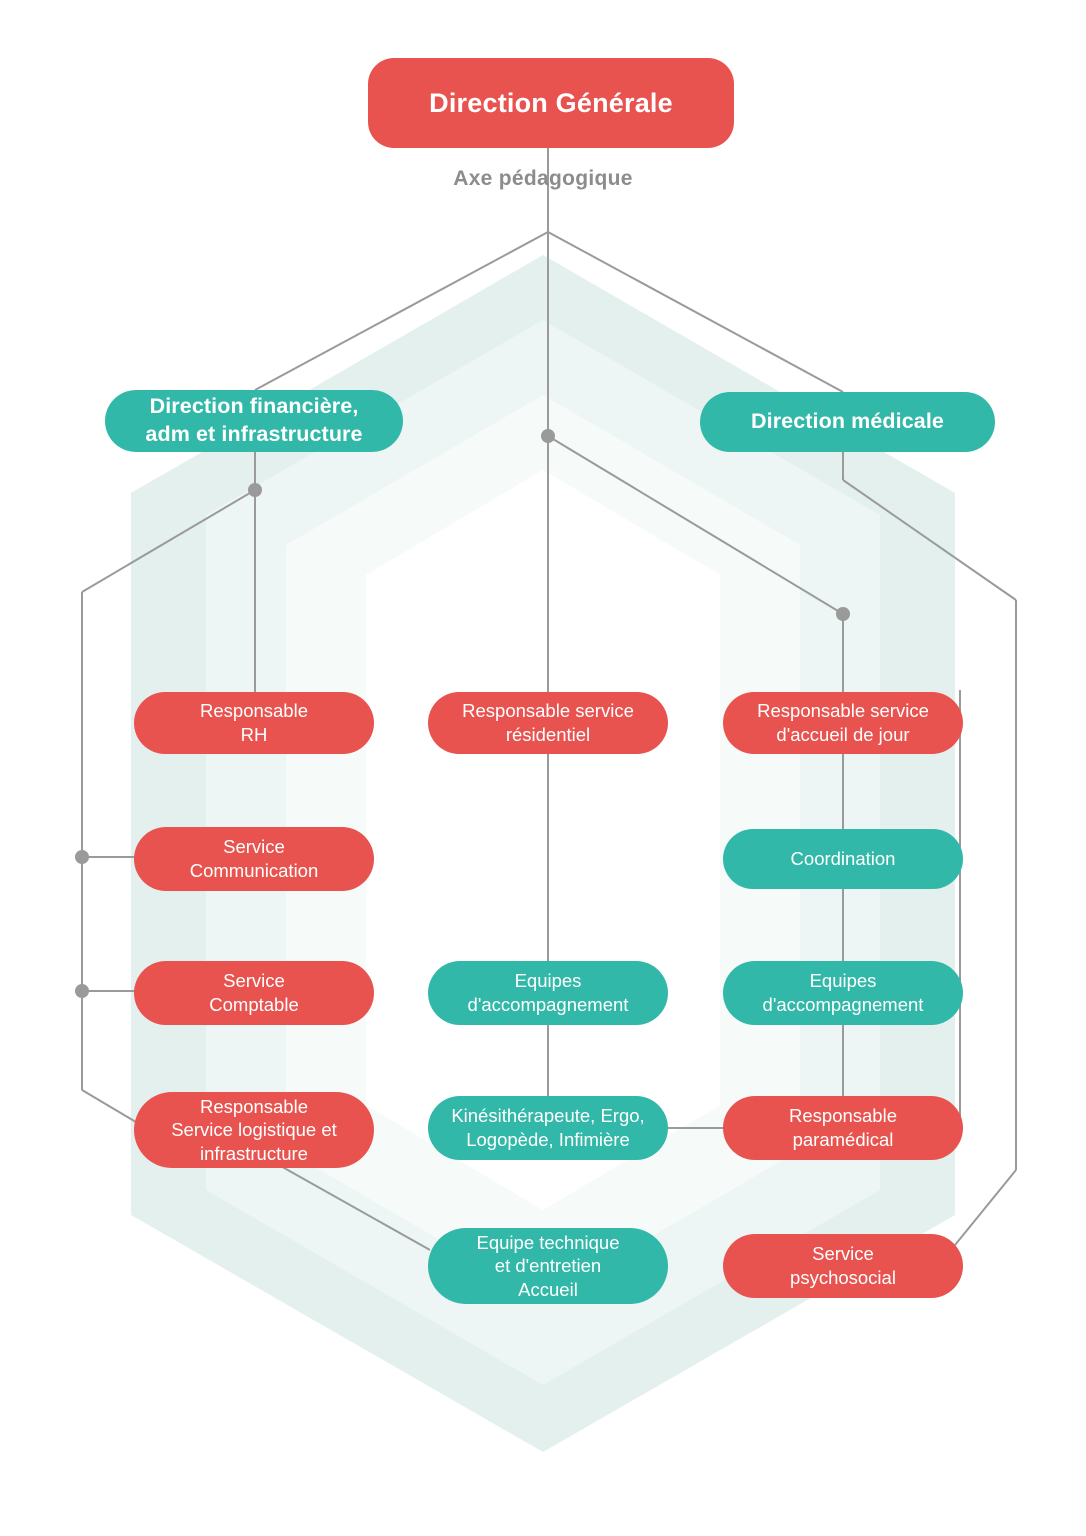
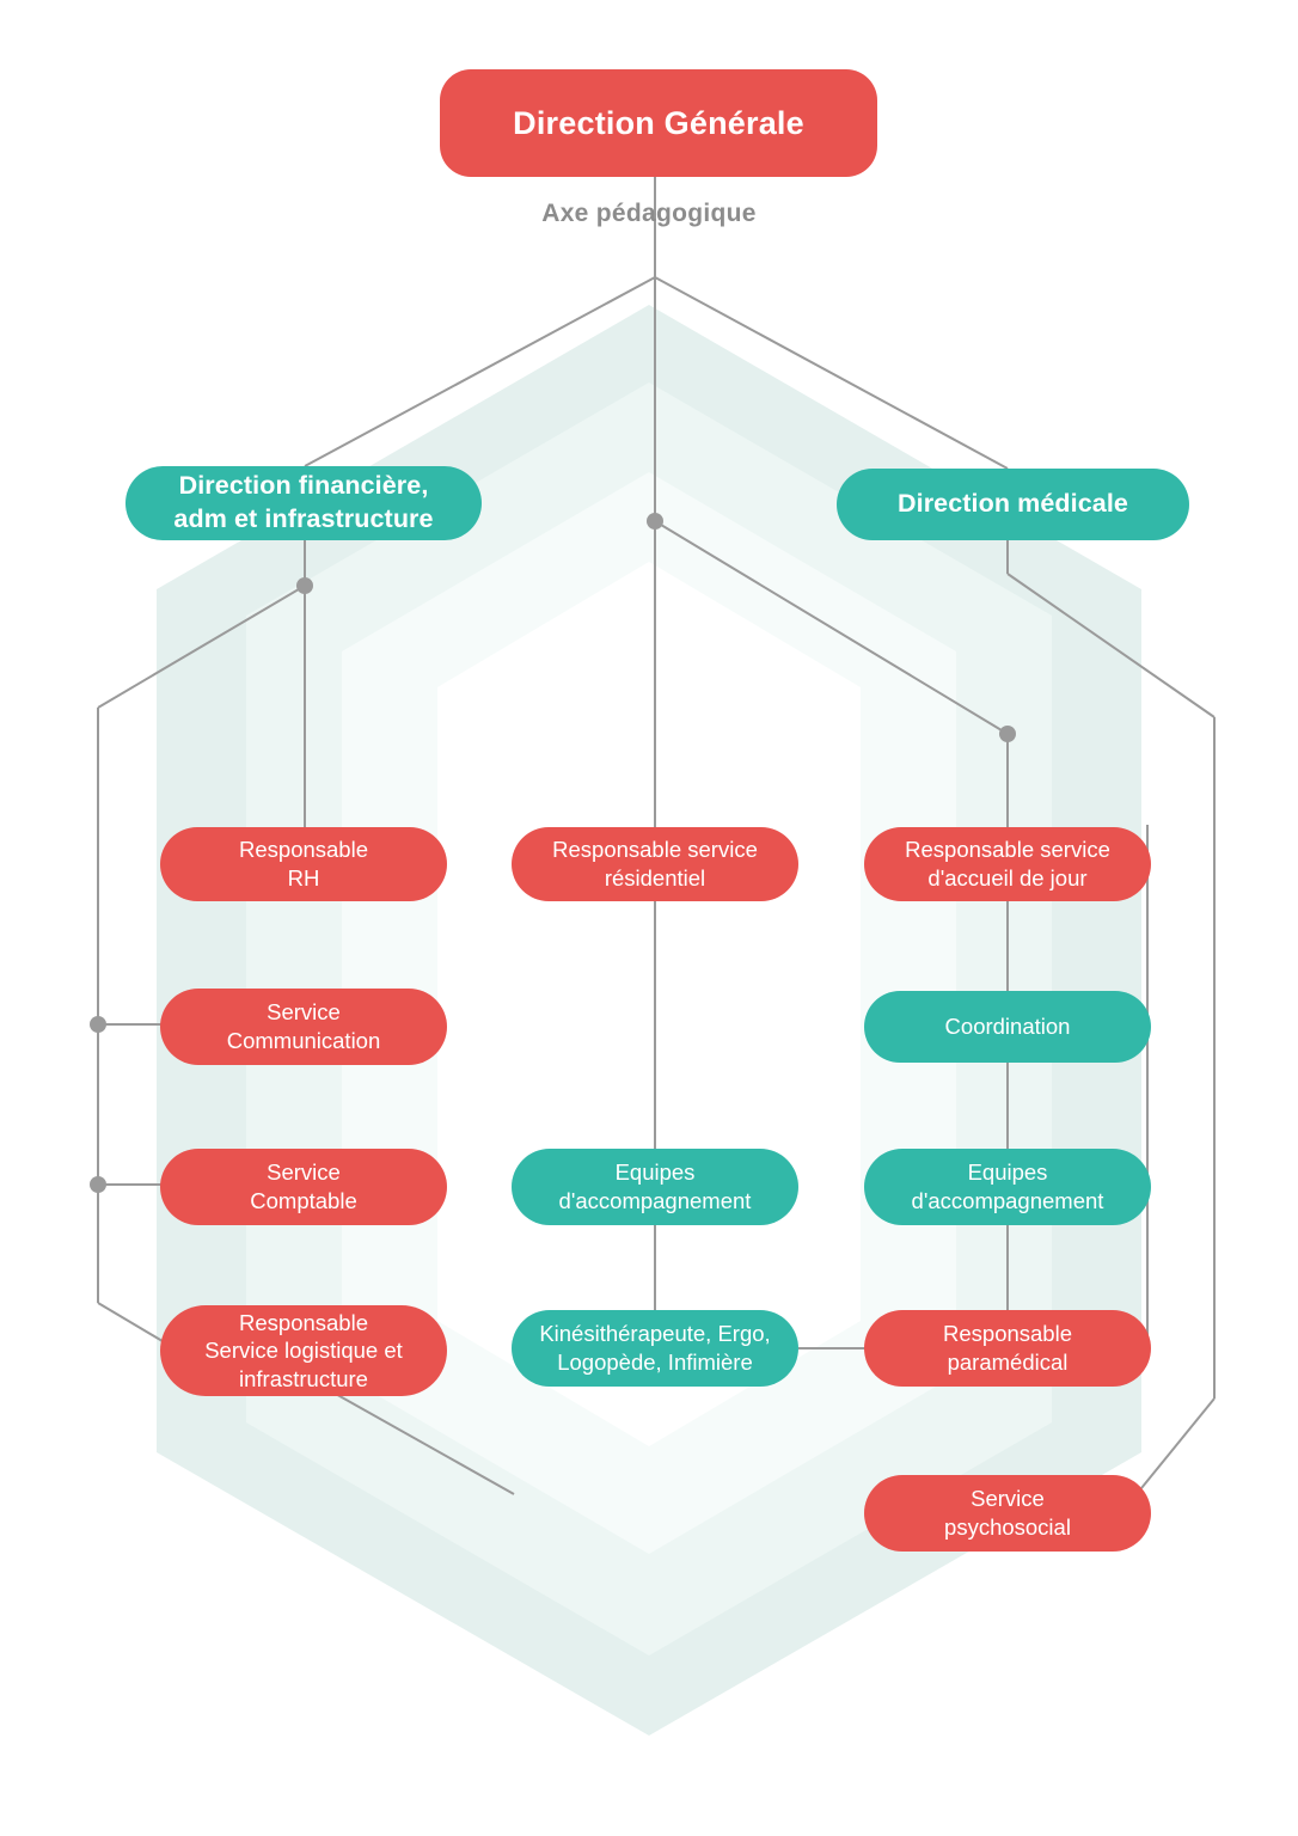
  Direction Générale
  Axe pédagogique
  Direction financière,
  adm et infrastructure
  Direction médicale
  Responsable
  RH
  Service
  Communication
  Service
  Comptable
  Responsable
  Service logistique et
  infrastructure
  Responsable service
  résidentiel
  Equipes
  d'accompagnement
  Kinésithérapeute, Ergo,
  Logopède, Infimière
- Equipe technique
- et d'entretien
- Accueil
  Responsable service
  d'accueil de jour
  Coordination
  Equipes
  d'accompagnement
  Responsable
  paramédical
  Service
  psychosocial
